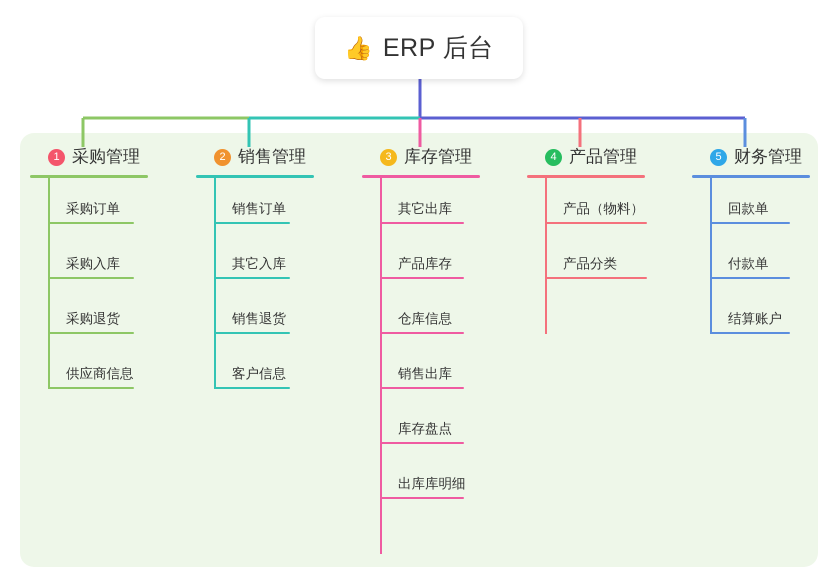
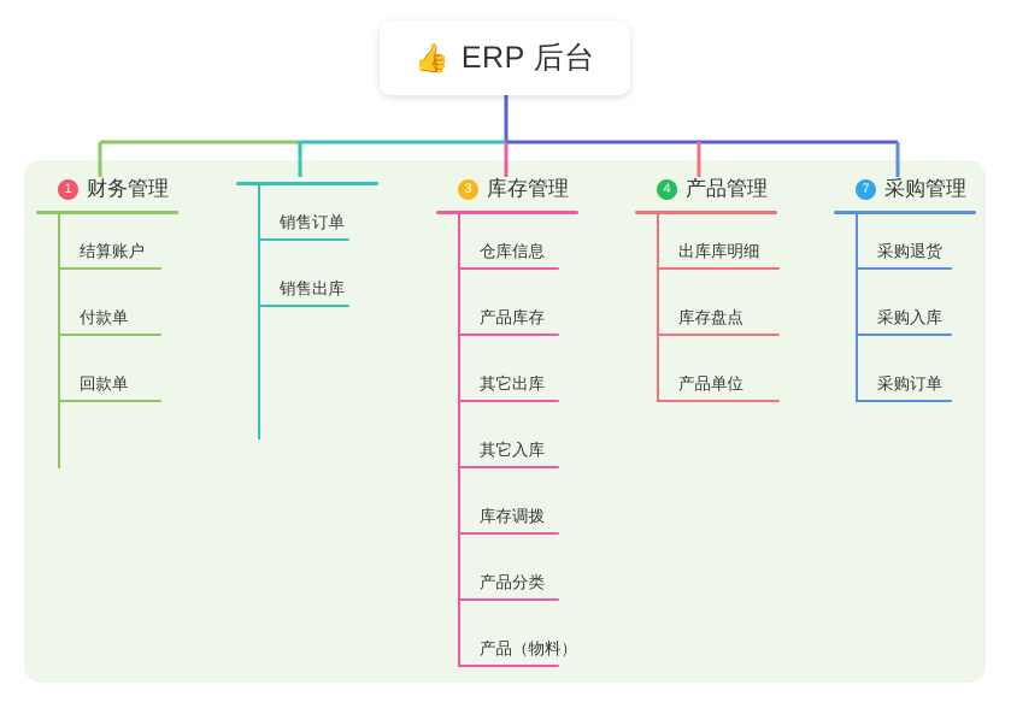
  👍
  ERP 后台
  1
- 采购管理
+ 财务管理
- 采购订单
+ 结算账户
- 采购入库
+ 付款单
- 采购退货
+ 回款单
- 供应商信息
- 2
- 销售管理
  销售订单
- 其它入库
+ 销售出库
- 销售退货
- 客户信息
  3
  库存管理
- 其它出库
+ 仓库信息
  产品库存
- 仓库信息
+ 其它出库
- 销售出库
+ 其它入库
+ 库存调拨
- 库存盘点
+ 产品分类
- 出库库明细
+ 产品（物料）
  4
  产品管理
- 产品（物料）
+ 出库库明细
- 产品分类
+ 库存盘点
+ 产品单位
- 5
+ 7
- 财务管理
+ 采购管理
- 回款单
+ 采购退货
- 付款单
+ 采购入库
- 结算账户
+ 采购订单
